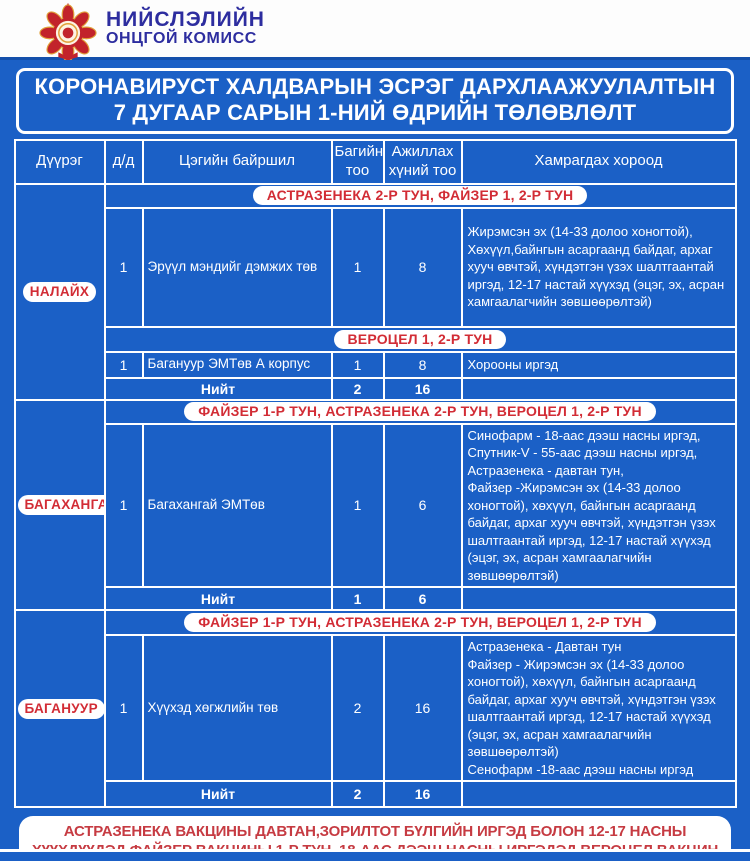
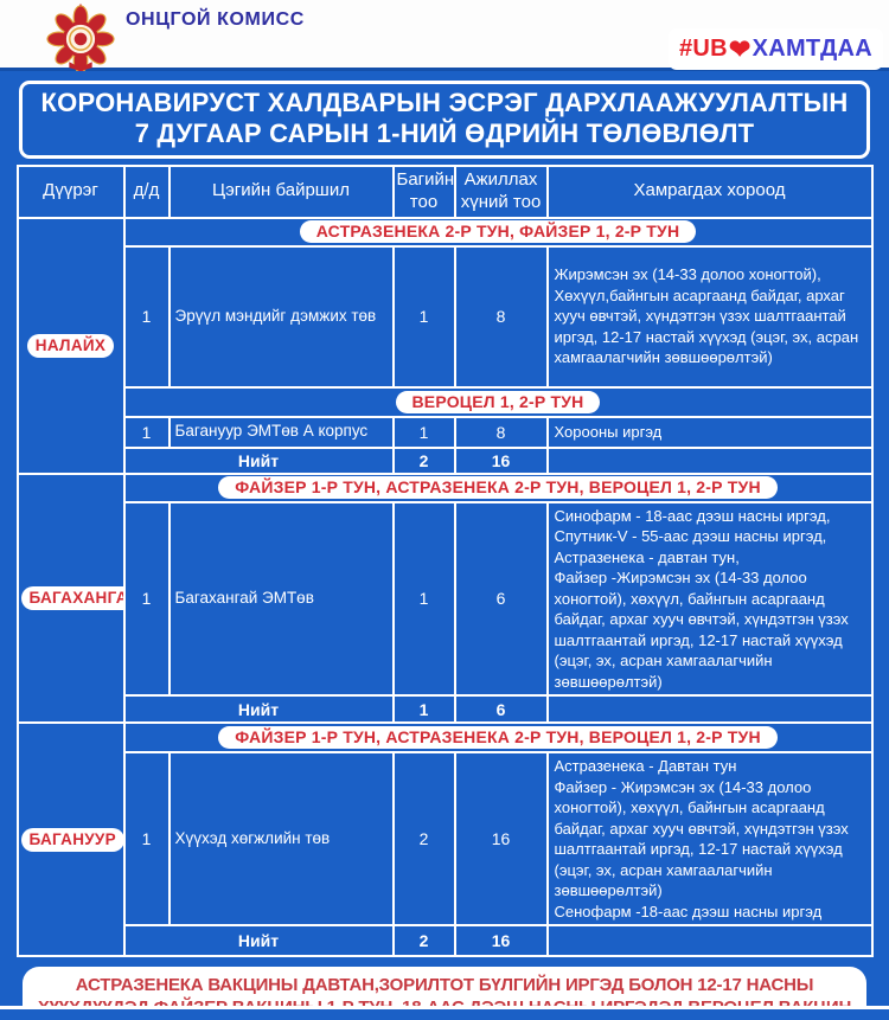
- НИЙСЛЭЛИЙН
  ОНЦГОЙ КОМИСС
+ #UB❤ХАМТДАА
  КОРОНАВИРУСТ ХАЛДВАРЫН ЭСРЭГ ДАРХЛААЖУУЛАЛТЫН
  7 ДУГААР САРЫН 1-НИЙ ӨДРИЙН ТӨЛӨВЛӨЛТ
  Дүүрэг	д/д	Цэгийн байршил	Багийн тоо	Ажиллах хүний тоо	Хамрагдах хороод
  НАЛАЙХ	АСТРАЗЕНЕКА 2-Р ТУН, ФАЙЗЕР 1, 2-Р ТУН
  1	Эрүүл мэндийг дэмжих төв	1	8	Жирэмсэн эх (14-33 долоо хоногтой), Хөхүүл,байнгын асаргаанд байдаг, архаг хууч өвчтэй, хүндэтгэн үзэх шалтгаантай иргэд, 12-17 настай хүүхэд (эцэг, эх, асран хамгаалагчийн зөвшөөрөлтэй)
  ВЕРОЦЕЛ 1, 2-Р ТУН
  1	Багануур ЭМТөв А корпус	1	8	Хорооны иргэд
  Нийт	2	16
  БАГАХАНГА	ФАЙЗЕР 1-Р ТУН, АСТРАЗЕНЕКА 2-Р ТУН, ВЕРОЦЕЛ 1, 2-Р ТУН
  1	Багахангай ЭМТөв	1	6	Синофарм - 18-аас дээш насны иргэд, Спутник-V - 55-аас дээш насны иргэд, Астразенека - давтан тун, Файзер -Жирэмсэн эх (14-33 долоо хоногтой), хөхүүл, байнгын асаргаанд байдаг, архаг хууч өвчтэй, хүндэтгэн үзэх шалтгаантай иргэд, 12-17 настай хүүхэд (эцэг, эх, асран хамгаалагчийн зөвшөөрөлтэй)
  Нийт	1	6
  БАГАНУУР	ФАЙЗЕР 1-Р ТУН, АСТРАЗЕНЕКА 2-Р ТУН, ВЕРОЦЕЛ 1, 2-Р ТУН
  1	Хүүхэд хөгжлийн төв	2	16	Астразенека - Давтан тун Файзер - Жирэмсэн эх (14-33 долоо хоногтой), хөхүүл, байнгын асаргаанд байдаг, архаг хууч өвчтэй, хүндэтгэн үзэх шалтгаантай иргэд, 12-17 настай хүүхэд (эцэг, эх, асран хамгаалагчийн зөвшөөрөлтэй) Сенофарм -18-аас дээш насны иргэд
  Нийт	2	16
